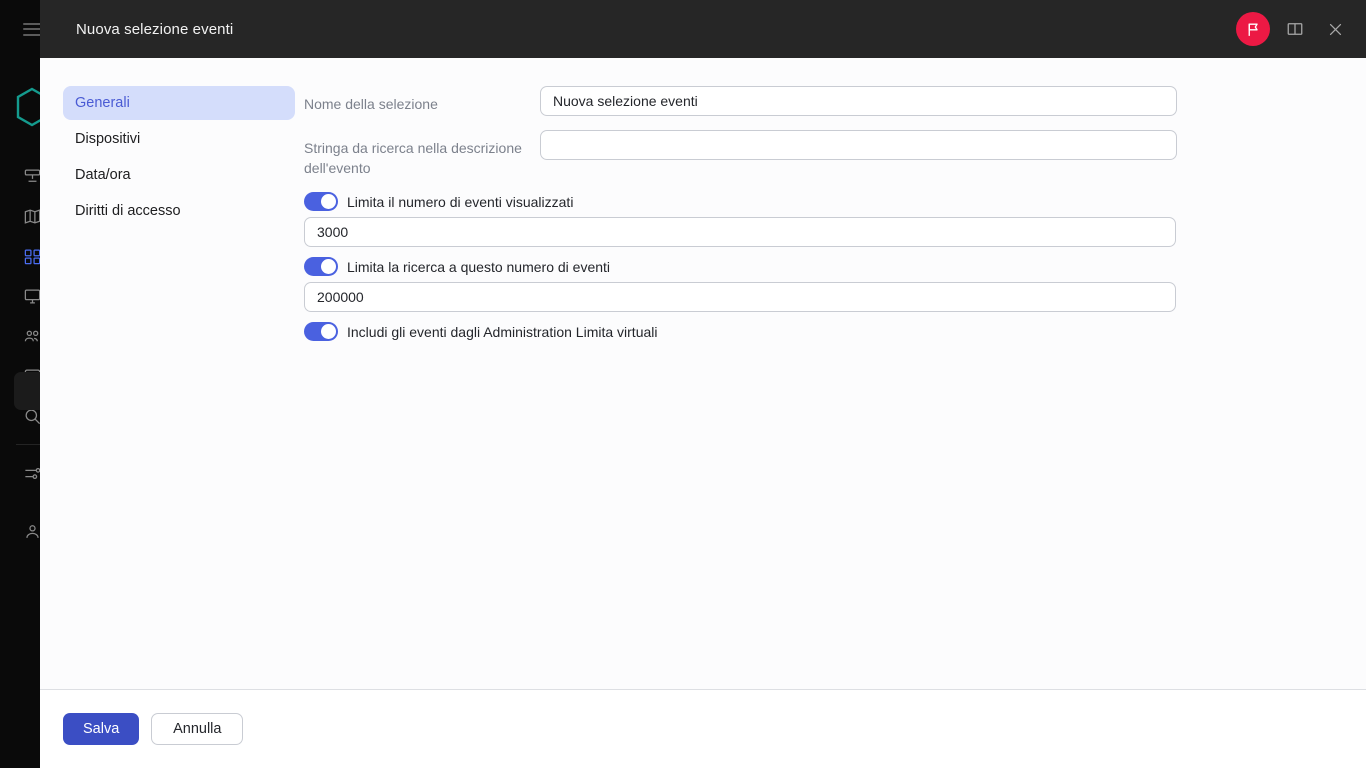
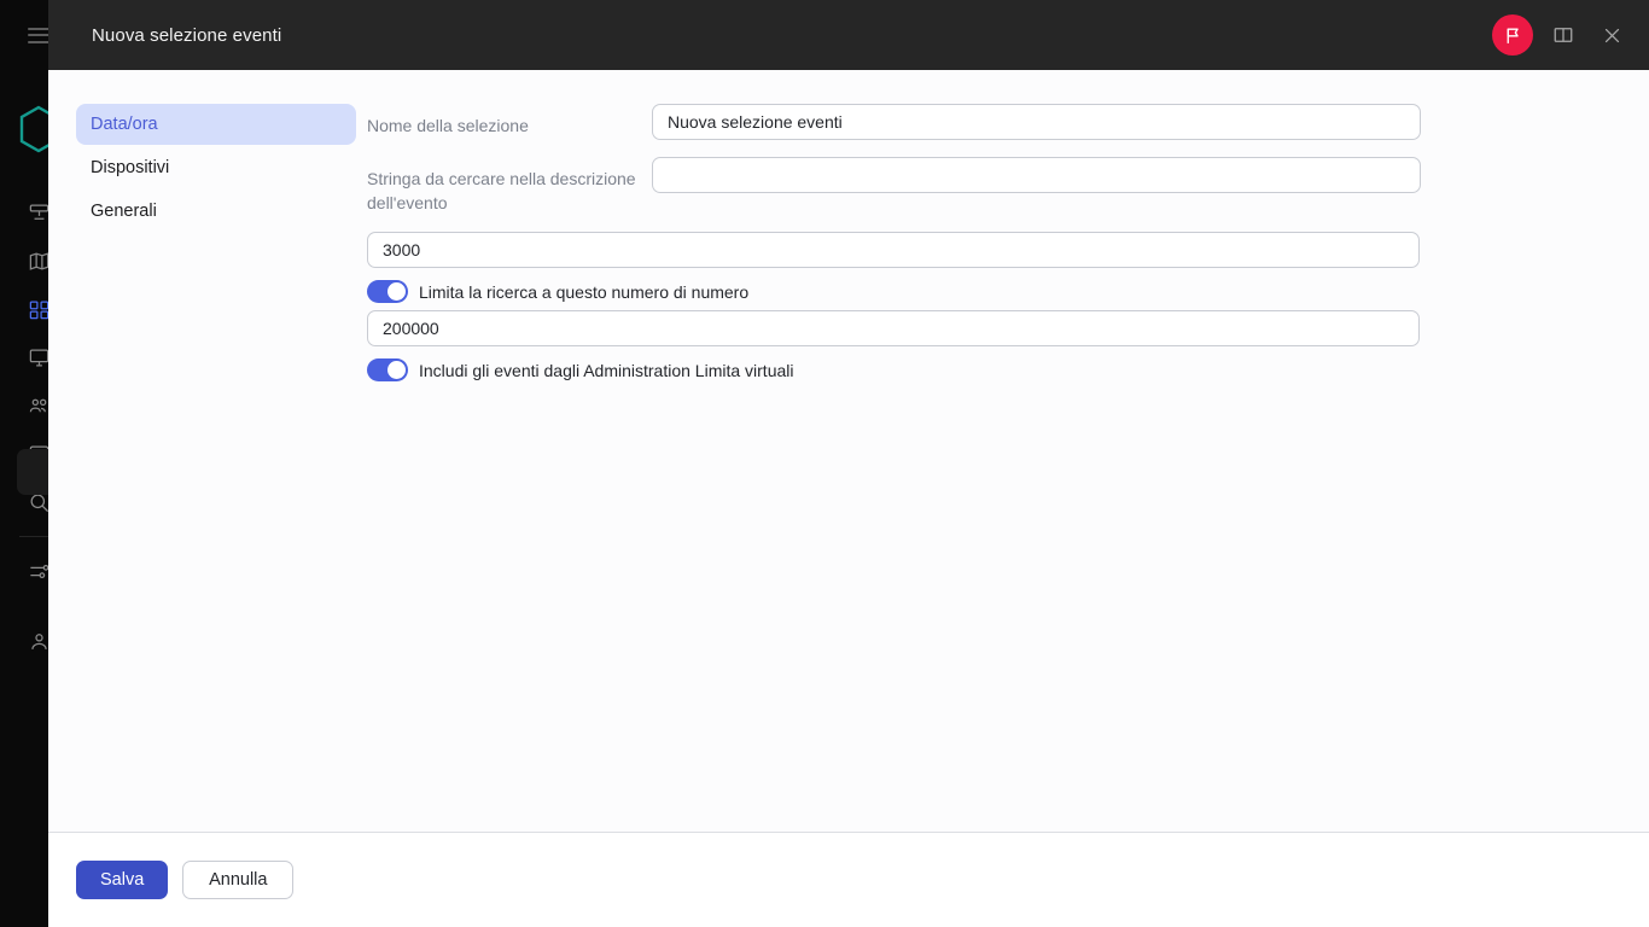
  Nuova selezione eventi
- Generali
+ Data/ora
  Dispositivi
- Data/ora
+ Generali
- Diritti di accesso
  Nome della selezione
  Nuova selezione eventi
- Stringa da ricerca nella descrizione dell'evento
+ Stringa da cercare nella descrizione dell'evento
- Limita il numero di eventi visualizzati
  3000
- Limita la ricerca a questo numero di eventi
+ Limita la ricerca a questo numero di numero
  200000
  Includi gli eventi dagli Administration Limita virtuali
  Salva
  Annulla
